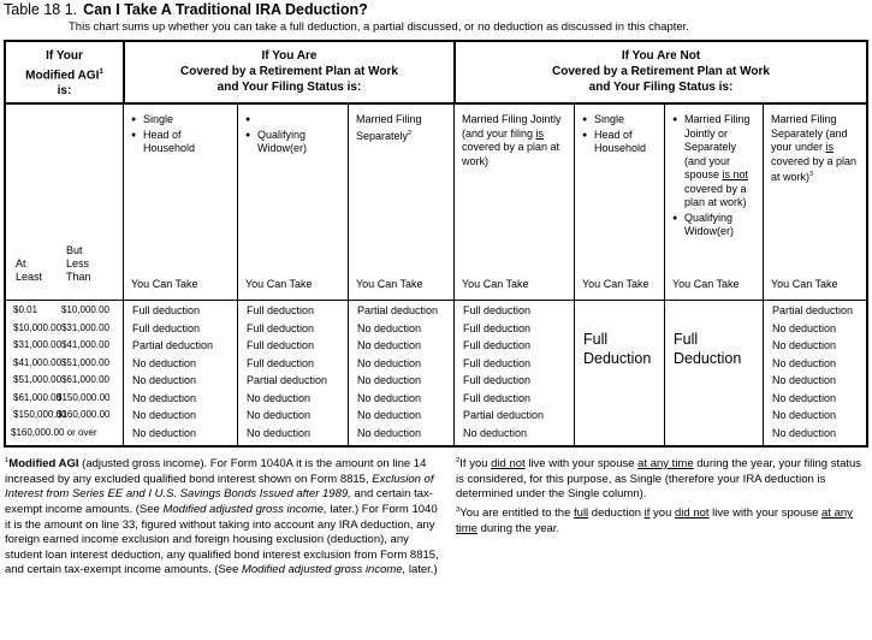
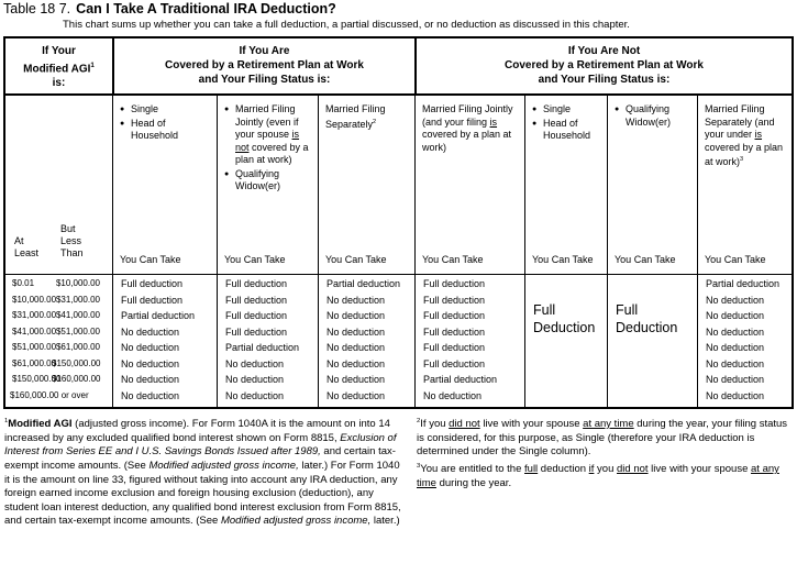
- Table 18 1. Can I Take A Traditional IRA Deduction?
+ Table 18 7. Can I Take A Traditional IRA Deduction?
  This chart sums up whether you can take a full deduction, a partial discussed, or no deduction as discussed in this chapter.
  If Your
  Modified AGI
  is:
  If You Are
  Covered by a Retirement Plan at Work
  and Your Filing Status is:
  If You Are Not
  Covered by a Retirement Plan at Work
  and Your Filing Status is:
  At
  Least
  But
  Less
  Than
  Single
  Head of Household
  You Can Take
+ Married Filing Jointly (even if your spouse is not covered by a plan at work)
  Qualifying Widow(er)
  You Can Take
  Married Filing Separately
  You Can Take
  Married Filing Jointly (and your filing is covered by a plan at work)
  You Can Take
  Single
  Head of Household
  You Can Take
- Married Filing Jointly or Separately (and your spouse is not covered by a plan at work)
  Qualifying Widow(er)
  You Can Take
  Married Filing Separately (and your under is covered by a plan at work)
  You Can Take
  $0.01
  $10,000.00
  $10,000.00
  $31,000.00
  $31,000.00
  $41,000.00
  $41,000.00
  $51,000.00
  $51,000.00
  $61,000.00
  $61,000.00
  $150,000.00
  $150,000.0
  $160,000.00
  $160,000.00 or over
  Full deduction
  Full deduction
  Partial deduction
  No deduction
  No deduction
  No deduction
  No deduction
  No deduction
  Full deduction
  Full deduction
  Full deduction
  Full deduction
  Partial deduction
  No deduction
  No deduction
  No deduction
  Partial deduction
  No deduction
  No deduction
  No deduction
  No deduction
  No deduction
  No deduction
  No deduction
  Full deduction
  Full deduction
  Full deduction
  Full deduction
  Full deduction
  Full deduction
  Partial deduction
  No deduction
  Full
  Deduction
  Full
  Deduction
  Partial deduction
  No deduction
  No deduction
  No deduction
  No deduction
  No deduction
  No deduction
  No deduction
- Modified AGI (adjusted gross income). For Form 1040A it is the amount on line 14 increased by any excluded qualified bond interest shown on Form 8815, Exclusion of Interest from Series EE and I U.S. Savings Bonds Issued after 1989, and certain tax-exempt income amounts. (See Modified adjusted gross income, later.) For Form 1040 it is the amount on line 33, figured without taking into account any IRA deduction, any foreign earned income exclusion and foreign housing exclusion (deduction), any student loan interest deduction, any qualified bond interest exclusion from Form 8815, and certain tax-exempt income amounts. (See Modified adjusted gross income, later.)
+ Modified AGI (adjusted gross income). For Form 1040A it is the amount on into 14 increased by any excluded qualified bond interest shown on Form 8815, Exclusion of Interest from Series EE and I U.S. Savings Bonds Issued after 1989, and certain tax-exempt income amounts. (See Modified adjusted gross income, later.) For Form 1040 it is the amount on line 33, figured without taking into account any IRA deduction, any foreign earned income exclusion and foreign housing exclusion (deduction), any student loan interest deduction, any qualified bond interest exclusion from Form 8815, and certain tax-exempt income amounts. (See Modified adjusted gross income, later.)
  If you did not live with your spouse at any time during the year, your filing status is considered, for this purpose, as Single (therefore your IRA deduction is determined under the Single column).
  You are entitled to the full deduction if you did not live with your spouse at any time during the year.
